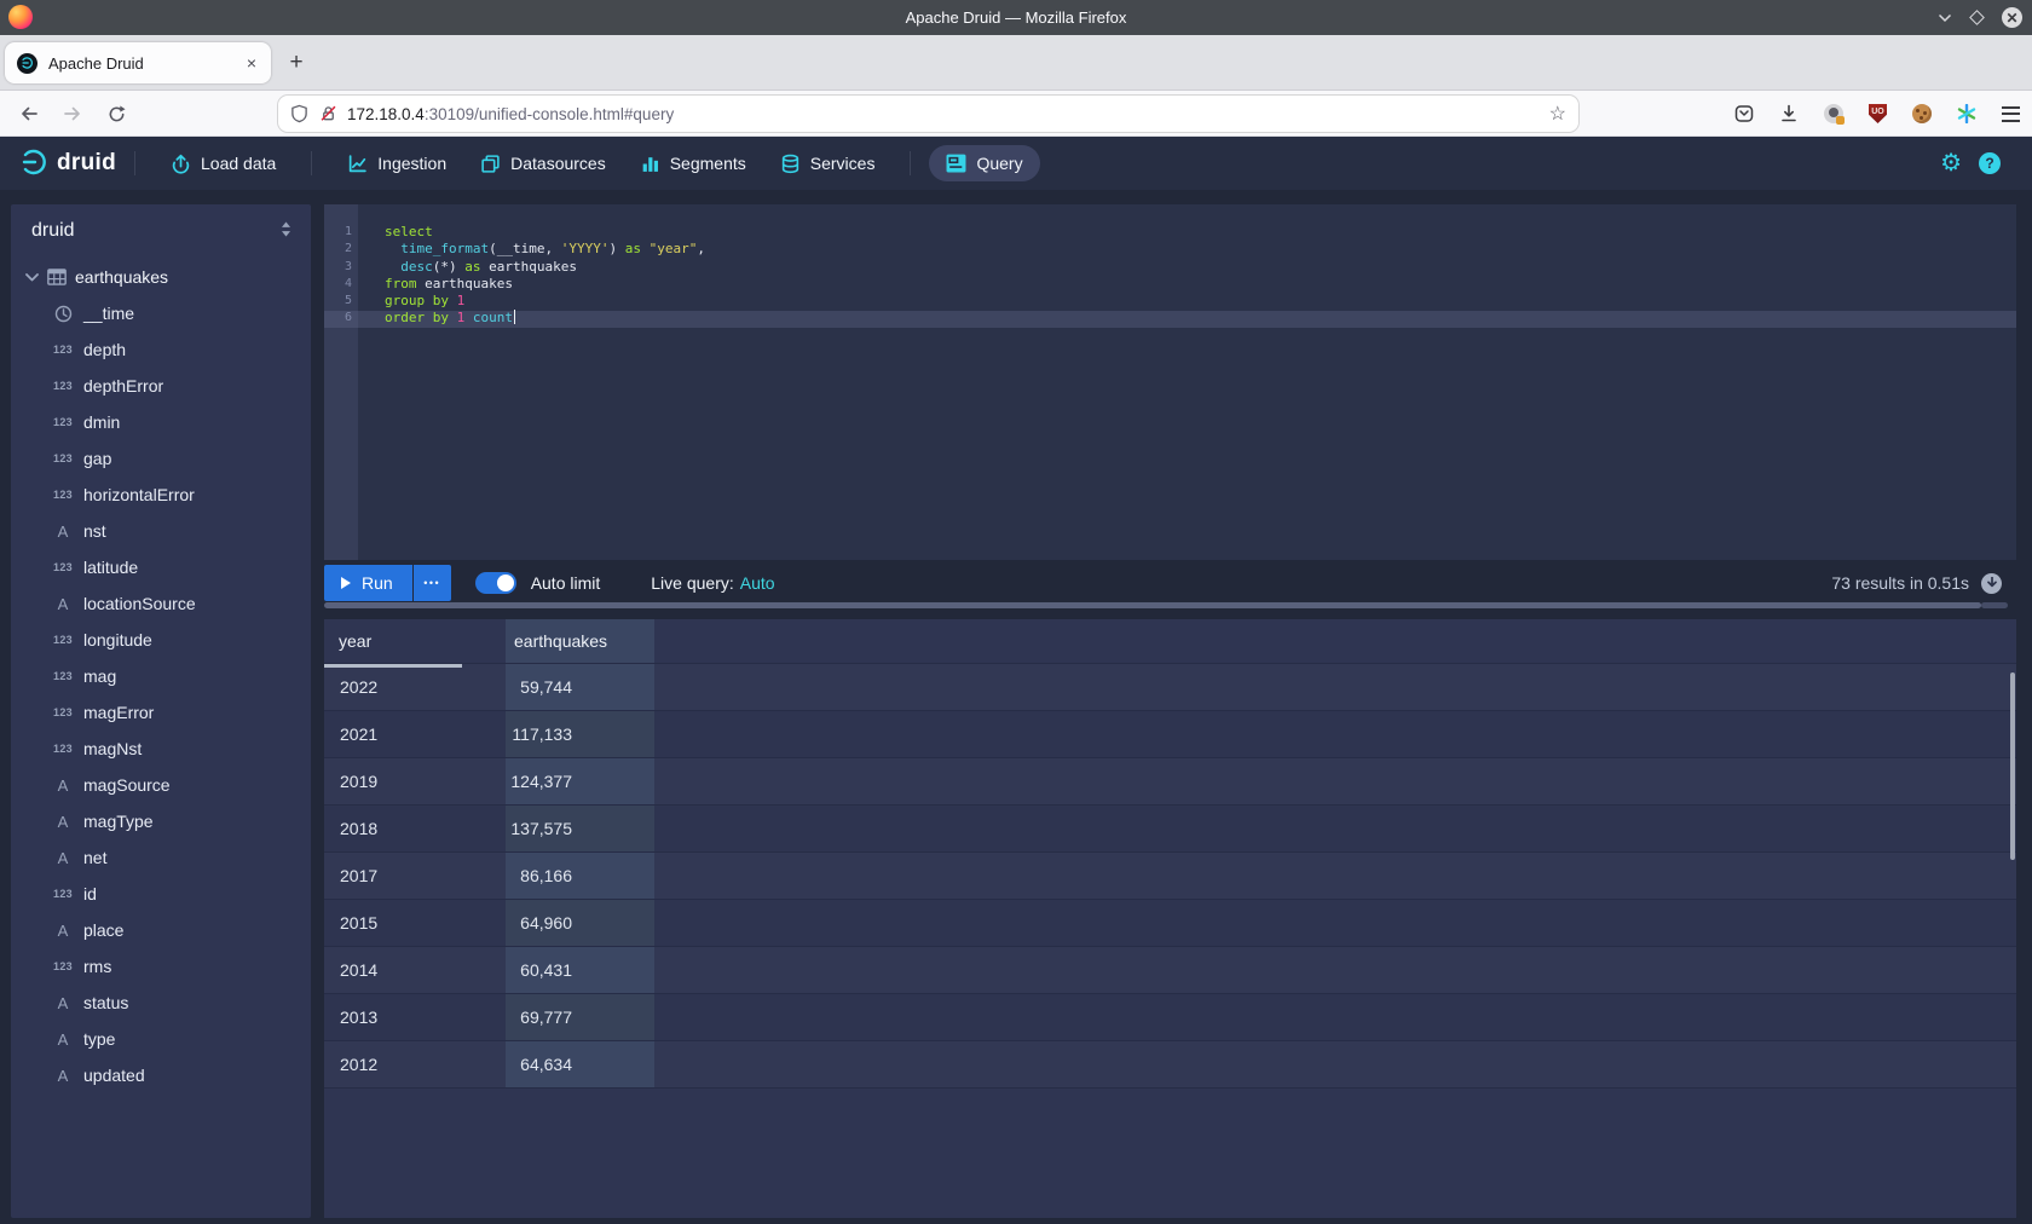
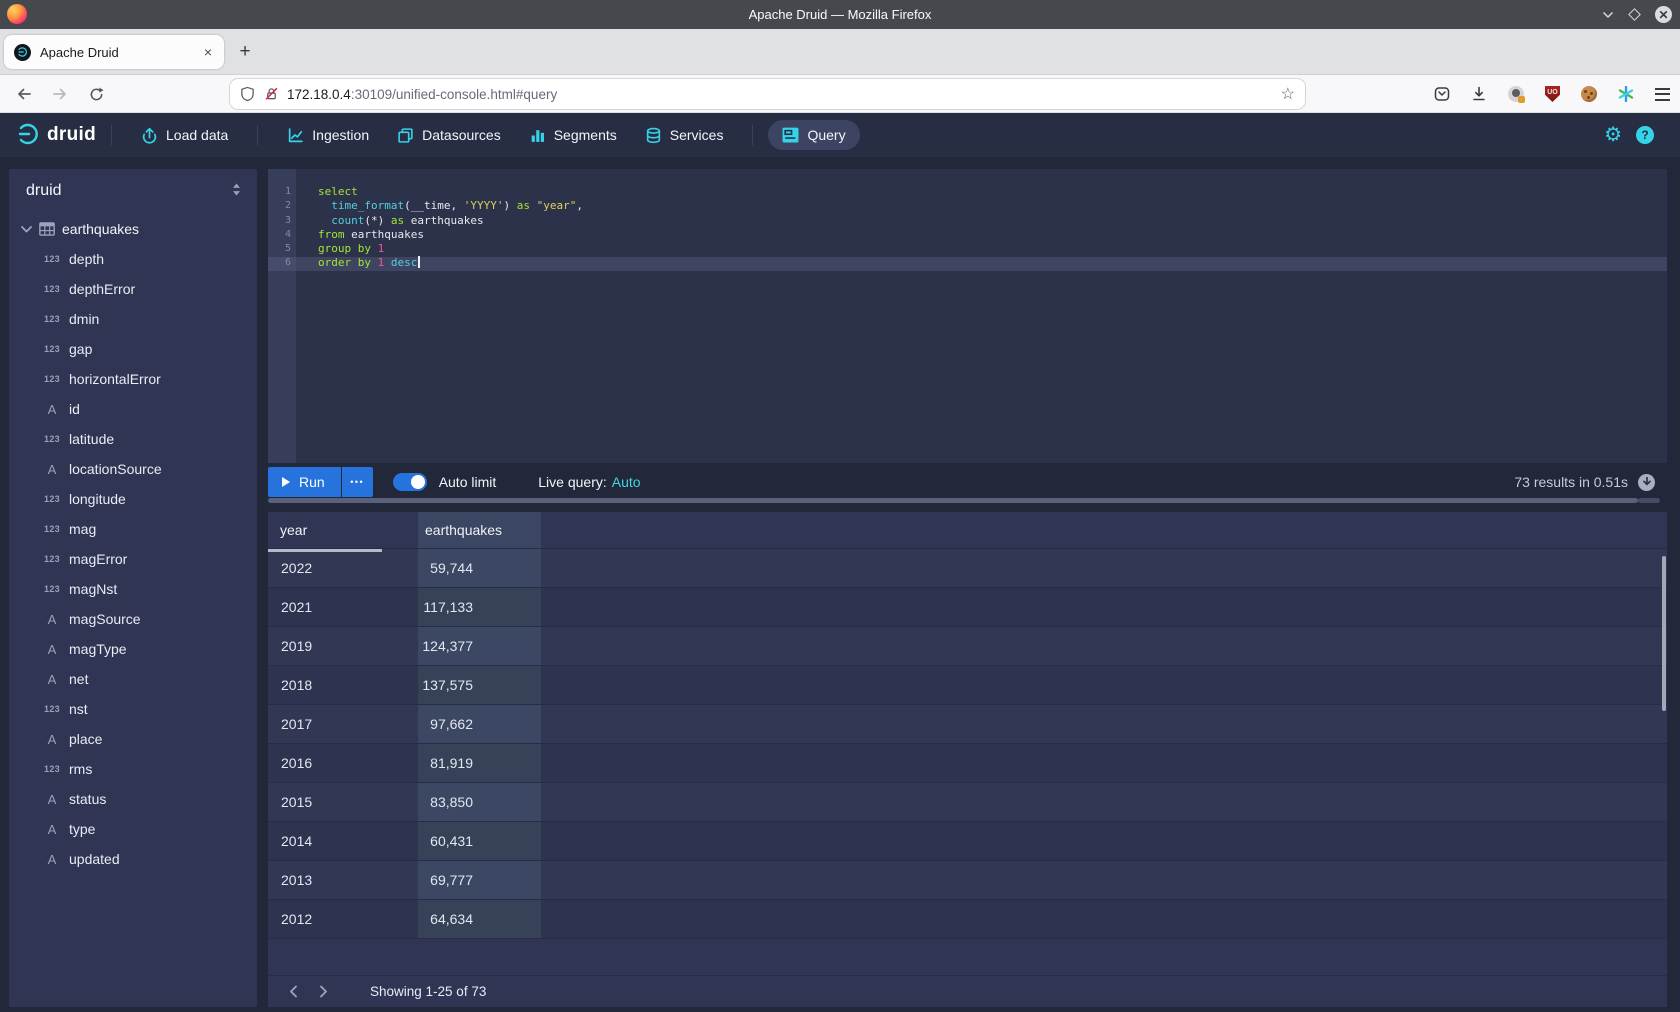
  Apache Druid — Mozilla Firefox
  ✕
  Apache Druid
  ×
  +
  172.18.0.4:30109/unified-console.html#query
  ☆
  druid
  Load data
  Ingestion
  Datasources
  Segments
  Services
  Query
  ⚙
  ?
  druid
  earthquakes
- __time
  123
  depth
  123
  depthError
  123
  dmin
  123
  gap
  123
  horizontalError
  A
- nst
+ id
  123
  latitude
  A
  locationSource
  123
  longitude
  123
  mag
  123
  magError
  123
  magNst
  A
  magSource
  A
  magType
  A
  net
  123
- id
+ nst
  A
  place
  123
  rms
  A
  status
  A
  type
  A
  updated
  1
  2
  3
  4
  5
  6
  select
  time_format(__time, 'YYYY') as "year",
- desc(*) as earthquakes
+ count(*) as earthquakes
  from earthquakes
  group by 1
- order by 1 count
+ order by 1 desc
  Run
  •••
  Auto limit
  Live query:
  Auto
  73 results in 0.51s
  year
  earthquakes
  2022
  59,744
  2021
  117,133
  2019
  124,377
  2018
  137,575
  2017
- 86,166
+ 97,662
+ 2016
+ 81,919
  2015
- 64,960
+ 83,850
  2014
  60,431
  2013
  69,777
  2012
  64,634
+ Showing 1-25 of 73
